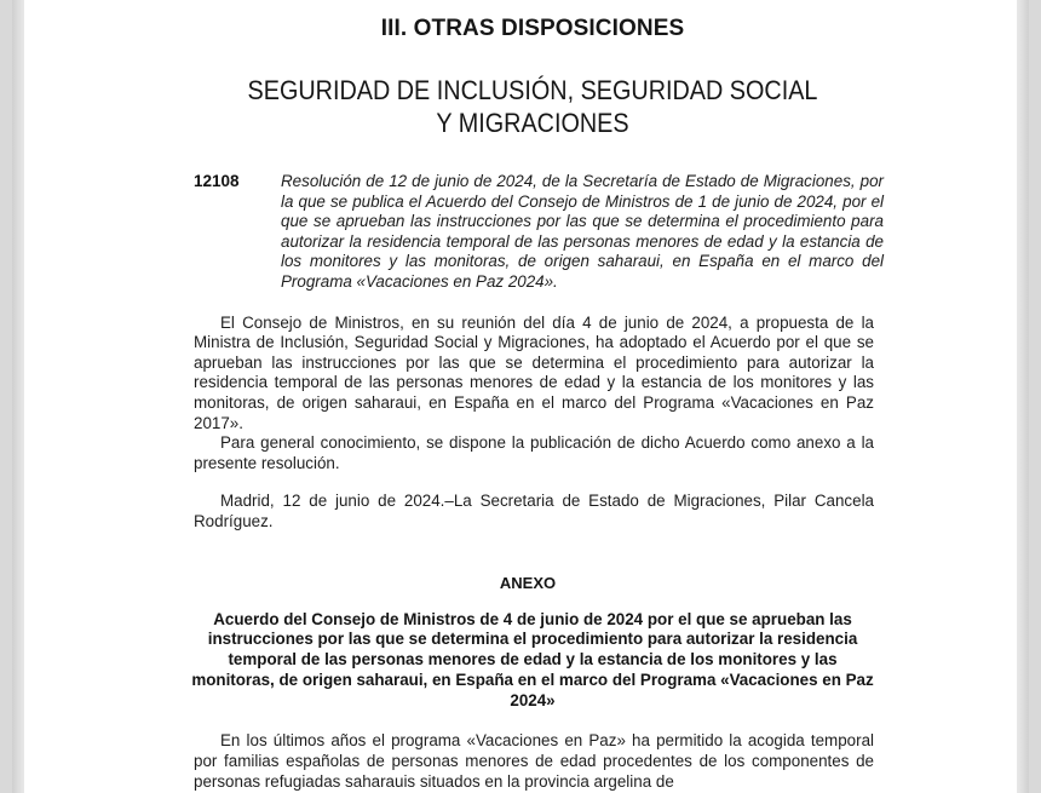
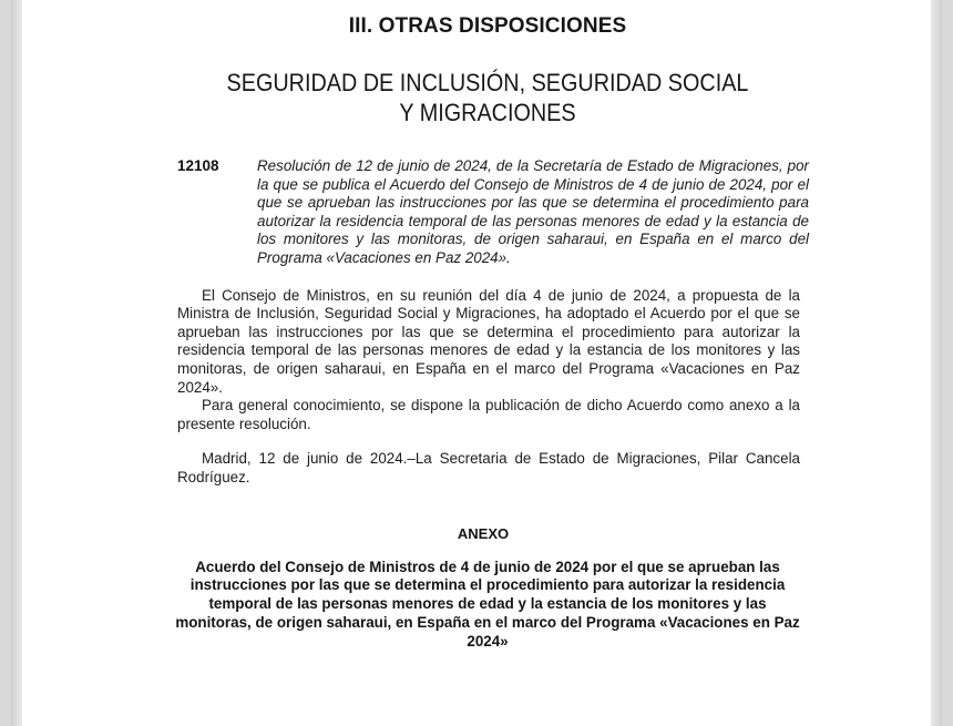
  III. OTRAS DISPOSICIONES
  SEGURIDAD DE INCLUSIÓN, SEGURIDAD SOCIAL
  Y MIGRACIONES
  12108
- Resolución de 12 de junio de 2024, de la Secretaría de Estado de Migraciones, por la que se publica el Acuerdo del Consejo de Ministros de 1 de junio de 2024, por el que se aprueban las instrucciones por las que se determina el procedimiento para autorizar la residencia temporal de las personas menores de edad y la estancia de los monitores y las monitoras, de origen saharaui, en España en el marco del Programa «Vacaciones en Paz 2024».
+ Resolución de 12 de junio de 2024, de la Secretaría de Estado de Migraciones, por la que se publica el Acuerdo del Consejo de Ministros de 4 de junio de 2024, por el que se aprueban las instrucciones por las que se determina el procedimiento para autorizar la residencia temporal de las personas menores de edad y la estancia de los monitores y las monitoras, de origen saharaui, en España en el marco del Programa «Vacaciones en Paz 2024».
- El Consejo de Ministros, en su reunión del día 4 de junio de 2024, a propuesta de la Ministra de Inclusión, Seguridad Social y Migraciones, ha adoptado el Acuerdo por el que se aprueban las instrucciones por las que se determina el procedimiento para autorizar la residencia temporal de las personas menores de edad y la estancia de los monitores y las monitoras, de origen saharaui, en España en el marco del Programa «Vacaciones en Paz 2017».
+ El Consejo de Ministros, en su reunión del día 4 de junio de 2024, a propuesta de la Ministra de Inclusión, Seguridad Social y Migraciones, ha adoptado el Acuerdo por el que se aprueban las instrucciones por las que se determina el procedimiento para autorizar la residencia temporal de las personas menores de edad y la estancia de los monitores y las monitoras, de origen saharaui, en España en el marco del Programa «Vacaciones en Paz 2024».
  Para general conocimiento, se dispone la publicación de dicho Acuerdo como anexo a la presente resolución.
  Madrid, 12 de junio de 2024.–La Secretaria de Estado de Migraciones, Pilar Cancela Rodríguez.
  ANEXO
  Acuerdo del Consejo de Ministros de 4 de junio de 2024 por el que se aprueban las instrucciones por las que se determina el procedimiento para autorizar la residencia temporal de las personas menores de edad y la estancia de los monitores y las monitoras, de origen saharaui, en España en el marco del Programa «Vacaciones en Paz 2024»
- En los últimos años el programa «Vacaciones en Paz» ha permitido la acogida temporal por familias españolas de personas menores de edad procedentes de los componentes de personas refugiadas saharauis situados en la provincia argelina de
